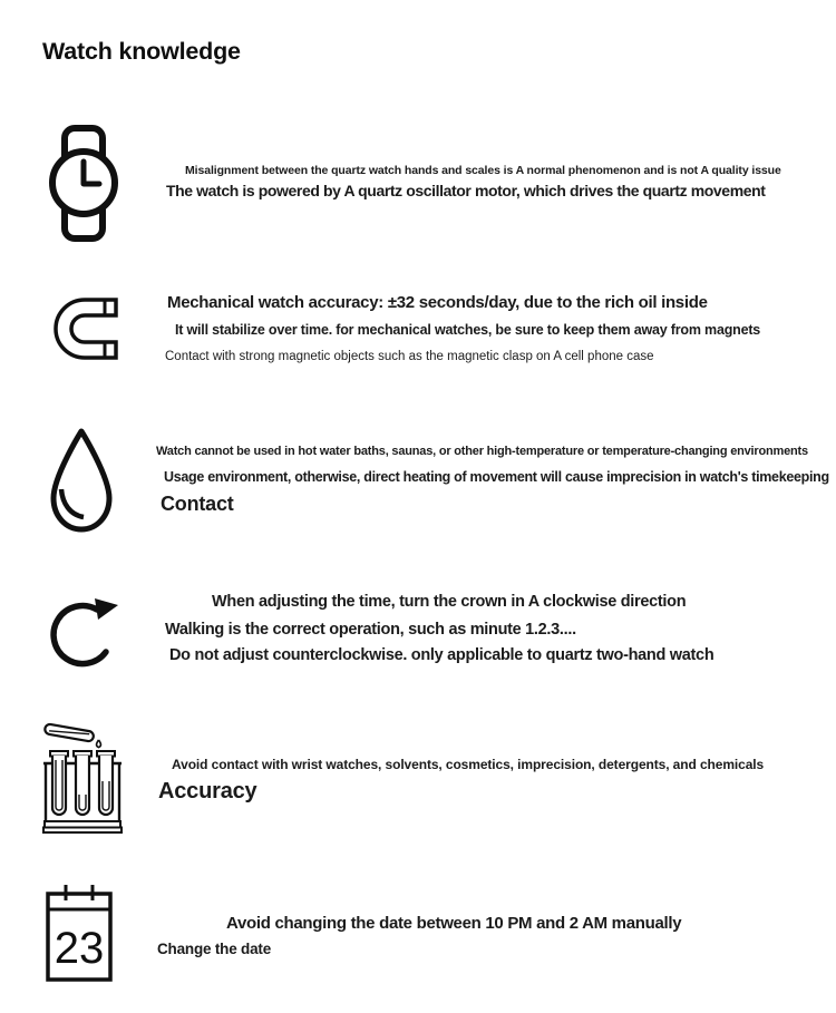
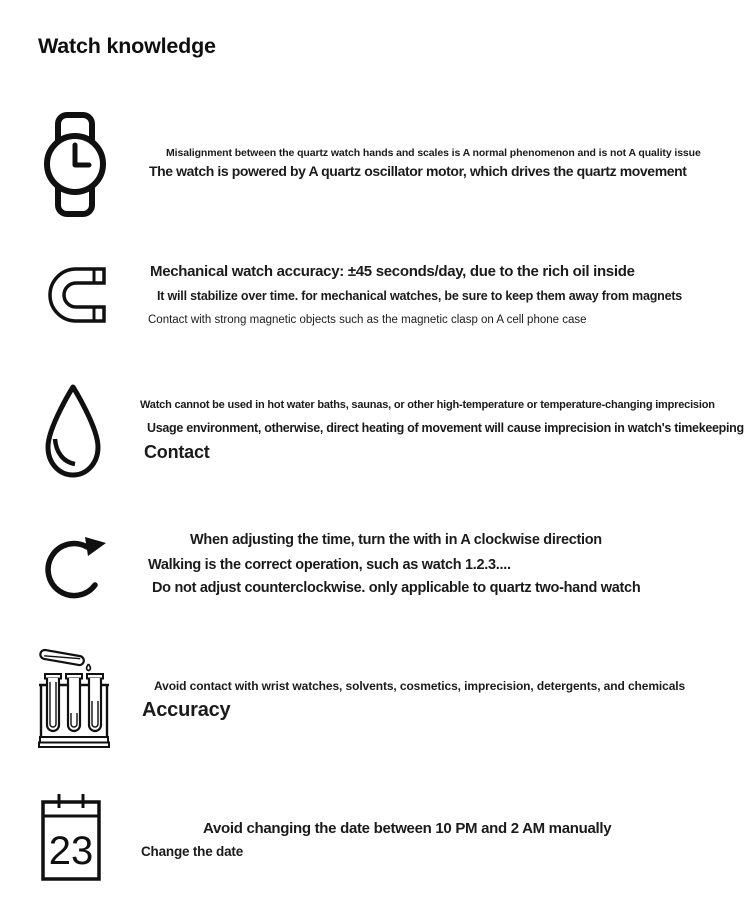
  Watch knowledge
  Misalignment between the quartz watch hands and scales is A normal phenomenon and is not A quality issue
  The watch is powered by A quartz oscillator motor, which drives the quartz movement
- Mechanical watch accuracy: ±32 seconds/day, due to the rich oil inside
+ Mechanical watch accuracy: ±45 seconds/day, due to the rich oil inside
  It will stabilize over time. for mechanical watches, be sure to keep them away from magnets
  Contact with strong magnetic objects such as the magnetic clasp on A cell phone case
- Watch cannot be used in hot water baths, saunas, or other high-temperature or temperature-changing environments
+ Watch cannot be used in hot water baths, saunas, or other high-temperature or temperature-changing imprecision
  Usage environment, otherwise, direct heating of movement will cause imprecision in watch's timekeeping
  Contact
- When adjusting the time, turn the crown in A clockwise direction
+ When adjusting the time, turn the with in A clockwise direction
- Walking is the correct operation, such as minute 1.2.3....
+ Walking is the correct operation, such as watch 1.2.3....
  Do not adjust counterclockwise. only applicable to quartz two-hand watch
  Avoid contact with wrist watches, solvents, cosmetics, imprecision, detergents, and chemicals
  Accuracy
  23
  Avoid changing the date between 10 PM and 2 AM manually
  Change the date
